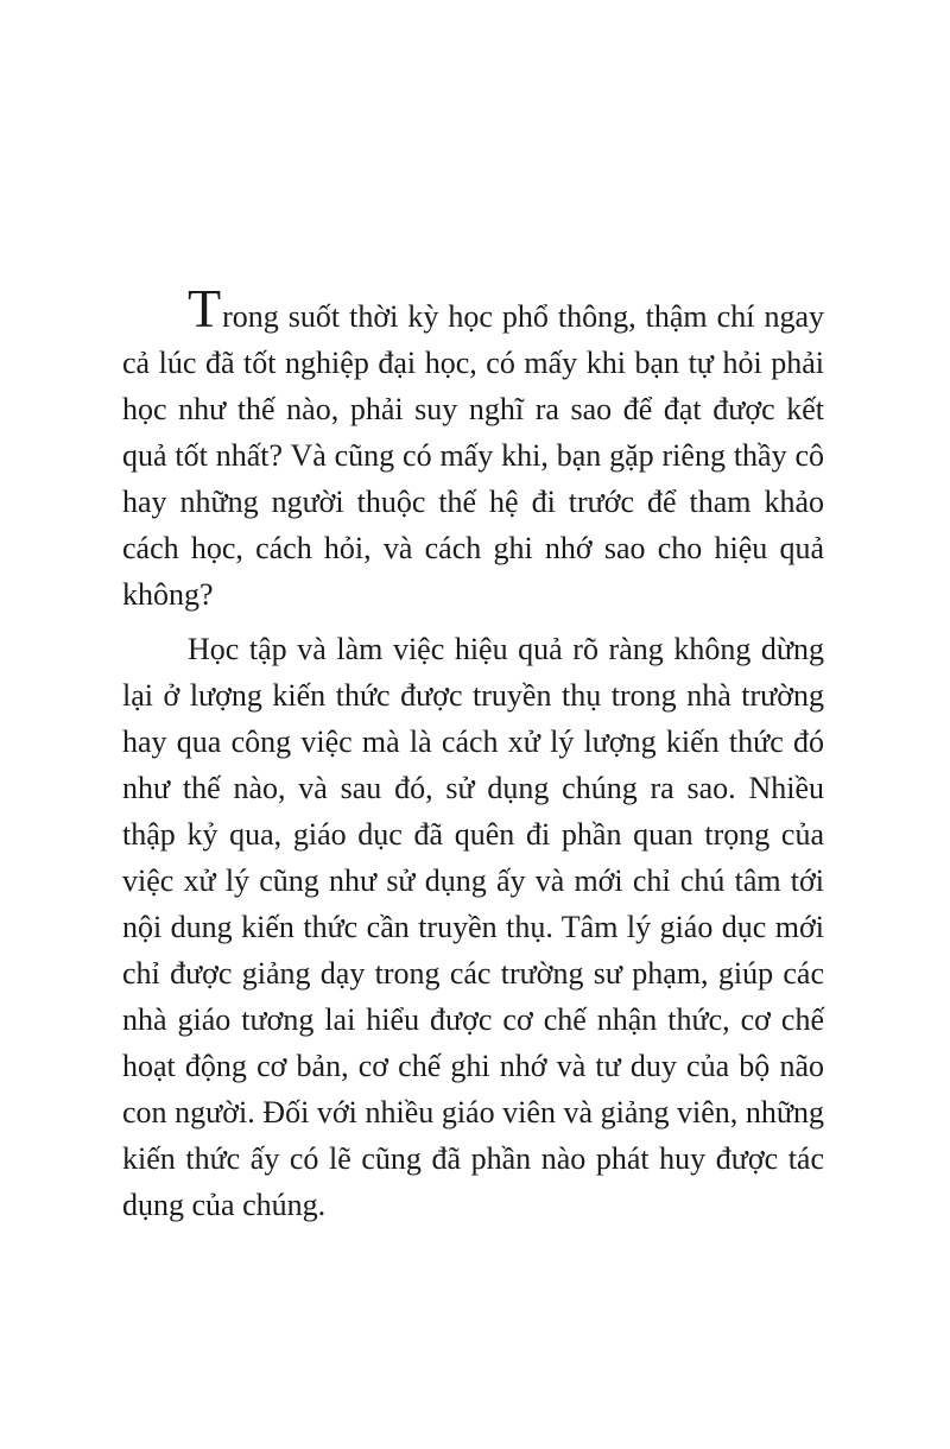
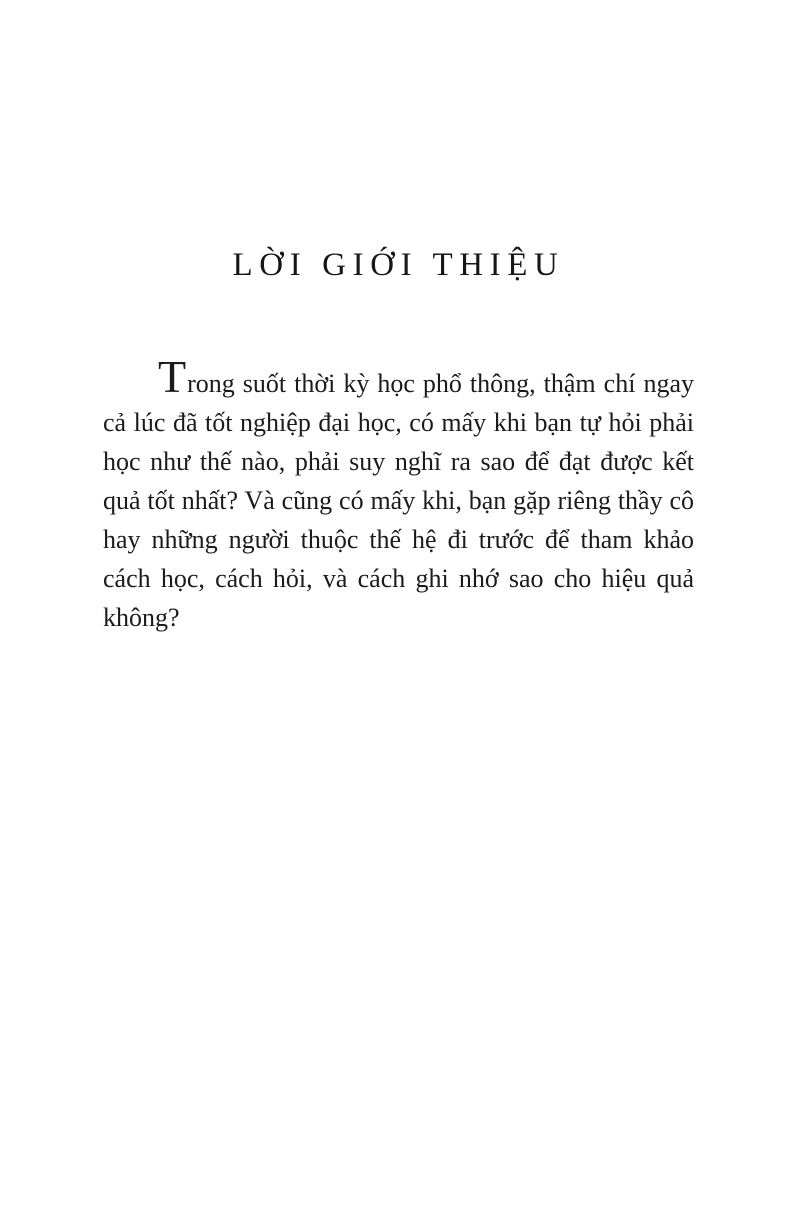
+ LỜI GIỚI THIỆU
  Trong suốt thời kỳ học phổ thông, thậm chí ngay cả lúc đã tốt nghiệp đại học, có mấy khi bạn tự hỏi phải học như thế nào, phải suy nghĩ ra sao để đạt được kết quả tốt nhất? Và cũng có mấy khi, bạn gặp riêng thầy cô hay những người thuộc thế hệ đi trước để tham khảo cách học, cách hỏi, và cách ghi nhớ sao cho hiệu quả không?
- Học tập và làm việc hiệu quả rõ ràng không dừng lại ở lượng kiến thức được truyền thụ trong nhà trường hay qua công việc mà là cách xử lý lượng kiến thức đó như thế nào, và sau đó, sử dụng chúng ra sao. Nhiều thập kỷ qua, giáo dục đã quên đi phần quan trọng của việc xử lý cũng như sử dụng ấy và mới chỉ chú tâm tới nội dung kiến thức cần truyền thụ. Tâm lý giáo dục mới chỉ được giảng dạy trong các trường sư phạm, giúp các nhà giáo tương lai hiểu được cơ chế nhận thức, cơ chế hoạt động cơ bản, cơ chế ghi nhớ và tư duy của bộ não con người. Đối với nhiều giáo viên và giảng viên, những kiến thức ấy có lẽ cũng đã phần nào phát huy được tác dụng của chúng.
